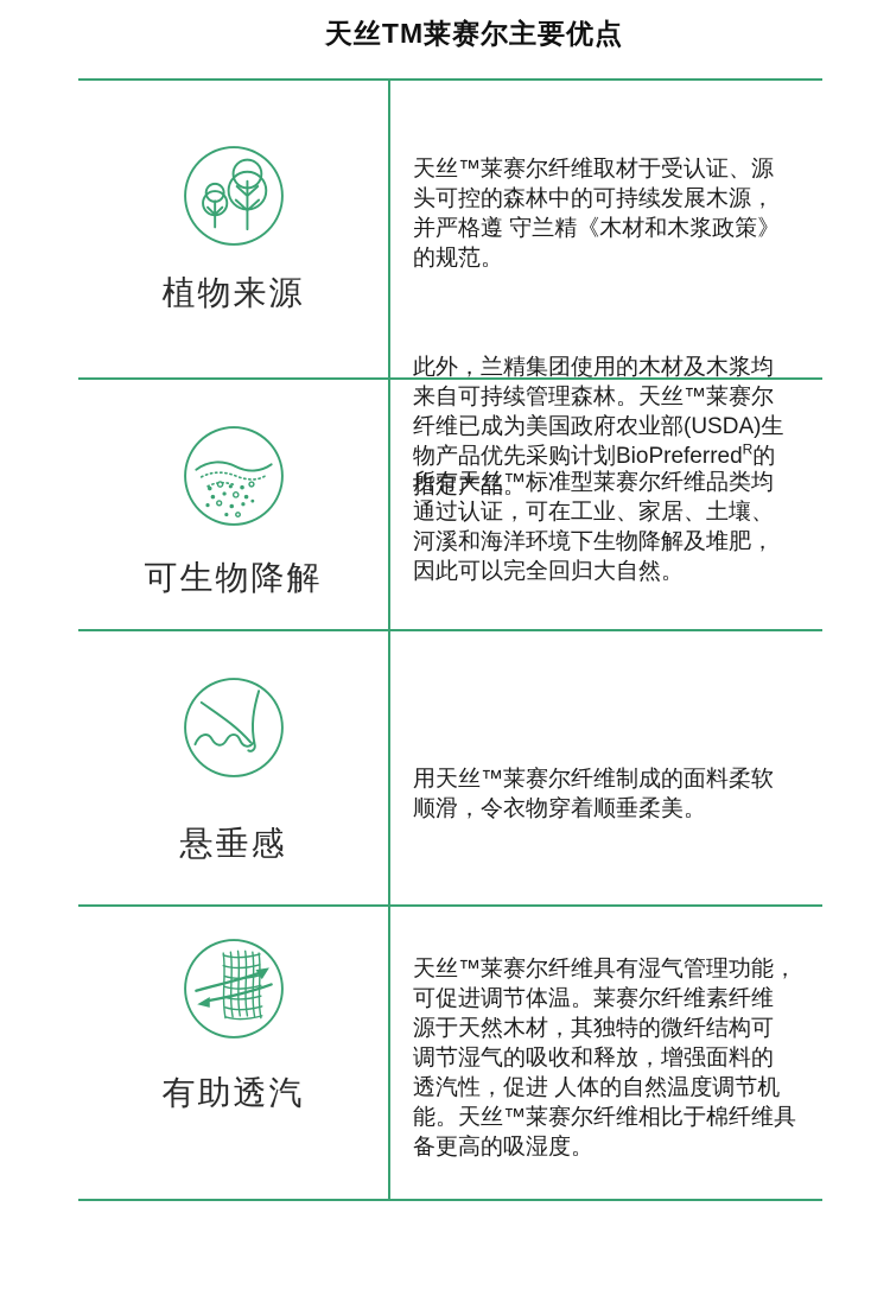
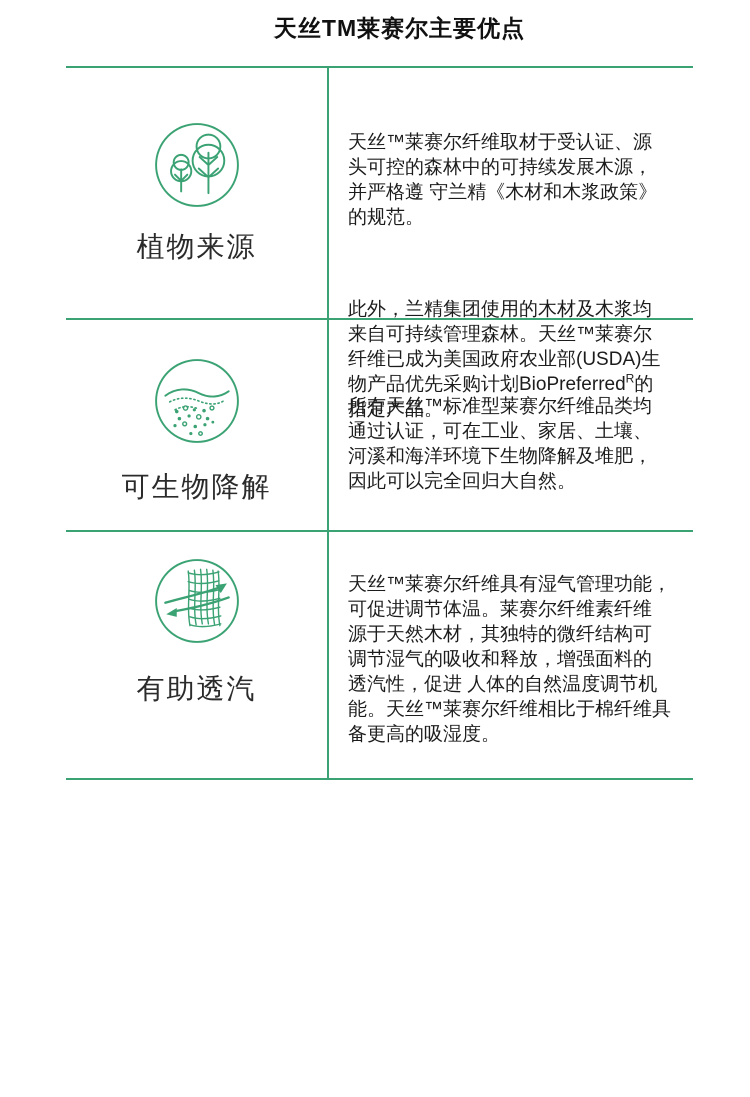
  天丝TM莱赛尔主要优点
  植物来源
  天丝™莱赛尔纤维取材于受认证、源
  头可控的森林中的可持续发展木源，
  并严格遵 守兰精《木材和木浆政策》
  的规范。
  此外，兰精集团使用的木材及木浆均
  来自可持续管理森林。天丝™莱赛尔
  纤维已成为美国政府农业部(USDA)生
  物产品优先采购计划BioPreferredR的
  指定产品。
  可生物降解
  所有天丝™标准型莱赛尔纤维品类均
  通过认证，可在工业、家居、土壤、
  河溪和海洋环境下生物降解及堆肥，
  因此可以完全回归大自然。
- 悬垂感
- 用天丝™莱赛尔纤维制成的面料柔软
- 顺滑，令衣物穿着顺垂柔美。
  有助透汽
  天丝™莱赛尔纤维具有湿气管理功能，
  可促进调节体温。莱赛尔纤维素纤维
  源于天然木材，其独特的微纤结构可
  调节湿气的吸收和释放，增强面料的
  透汽性，促进 人体的自然温度调节机
  能。天丝™莱赛尔纤维相比于棉纤维具
  备更高的吸湿度。
